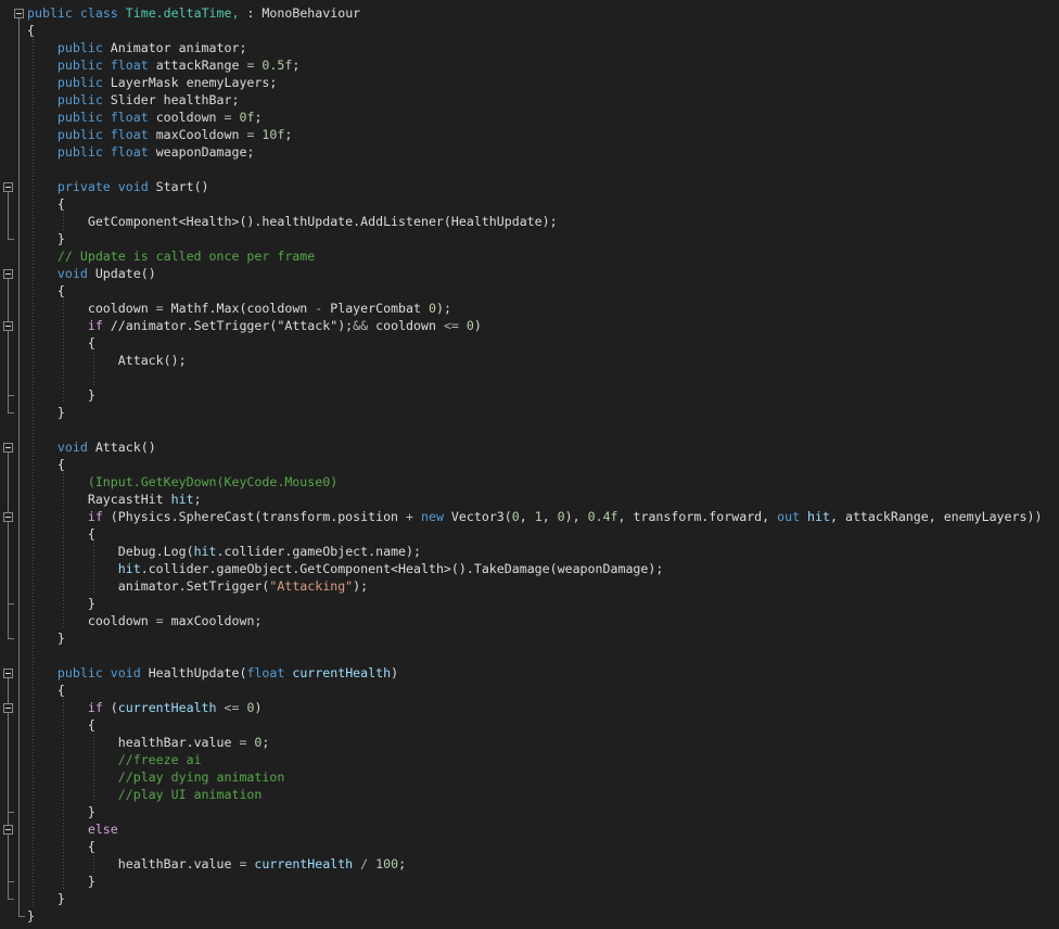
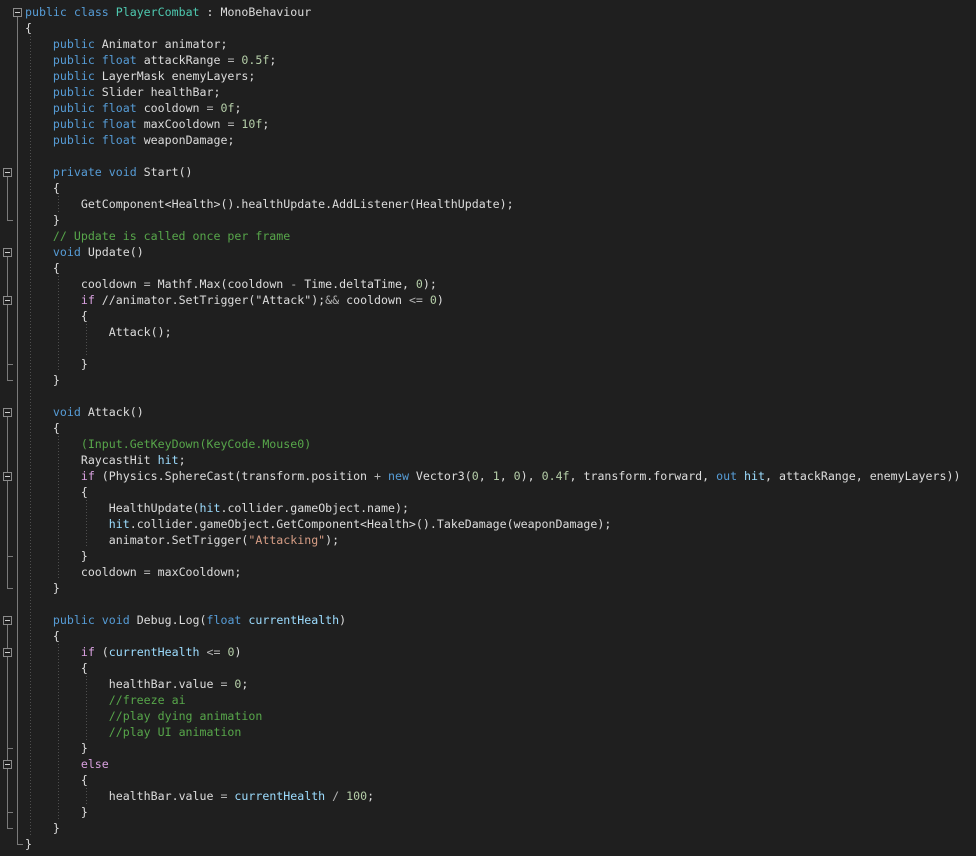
- public class Time.deltaTime, : MonoBehaviour
+ public class PlayerCombat : MonoBehaviour
  {
  public Animator animator;
  public float attackRange = 0.5f;
  public LayerMask enemyLayers;
  public Slider healthBar;
  public float cooldown = 0f;
  public float maxCooldown = 10f;
  public float weaponDamage;
  private void Start()
  {
  GetComponent<Health>().healthUpdate.AddListener(HealthUpdate);
  }
  // Update is called once per frame
  void Update()
  {
- cooldown = Mathf.Max(cooldown - PlayerCombat 0);
+ cooldown = Mathf.Max(cooldown - Time.deltaTime, 0);
  if //animator.SetTrigger("Attack");&& cooldown <= 0)
  {
  Attack();
  }
  }
  void Attack()
  {
  (Input.GetKeyDown(KeyCode.Mouse0)
  RaycastHit hit;
  if (Physics.SphereCast(transform.position + new Vector3(0, 1, 0), 0.4f, transform.forward, out hit, attackRange, enemyLayers))
  {
- Debug.Log(hit.collider.gameObject.name);
+ HealthUpdate(hit.collider.gameObject.name);
  hit.collider.gameObject.GetComponent<Health>().TakeDamage(weaponDamage);
  animator.SetTrigger("Attacking");
  }
  cooldown = maxCooldown;
  }
- public void HealthUpdate(float currentHealth)
+ public void Debug.Log(float currentHealth)
  {
  if (currentHealth <= 0)
  {
  healthBar.value = 0;
  //freeze ai
  //play dying animation
  //play UI animation
  }
  else
  {
  healthBar.value = currentHealth / 100;
  }
  }
  }
